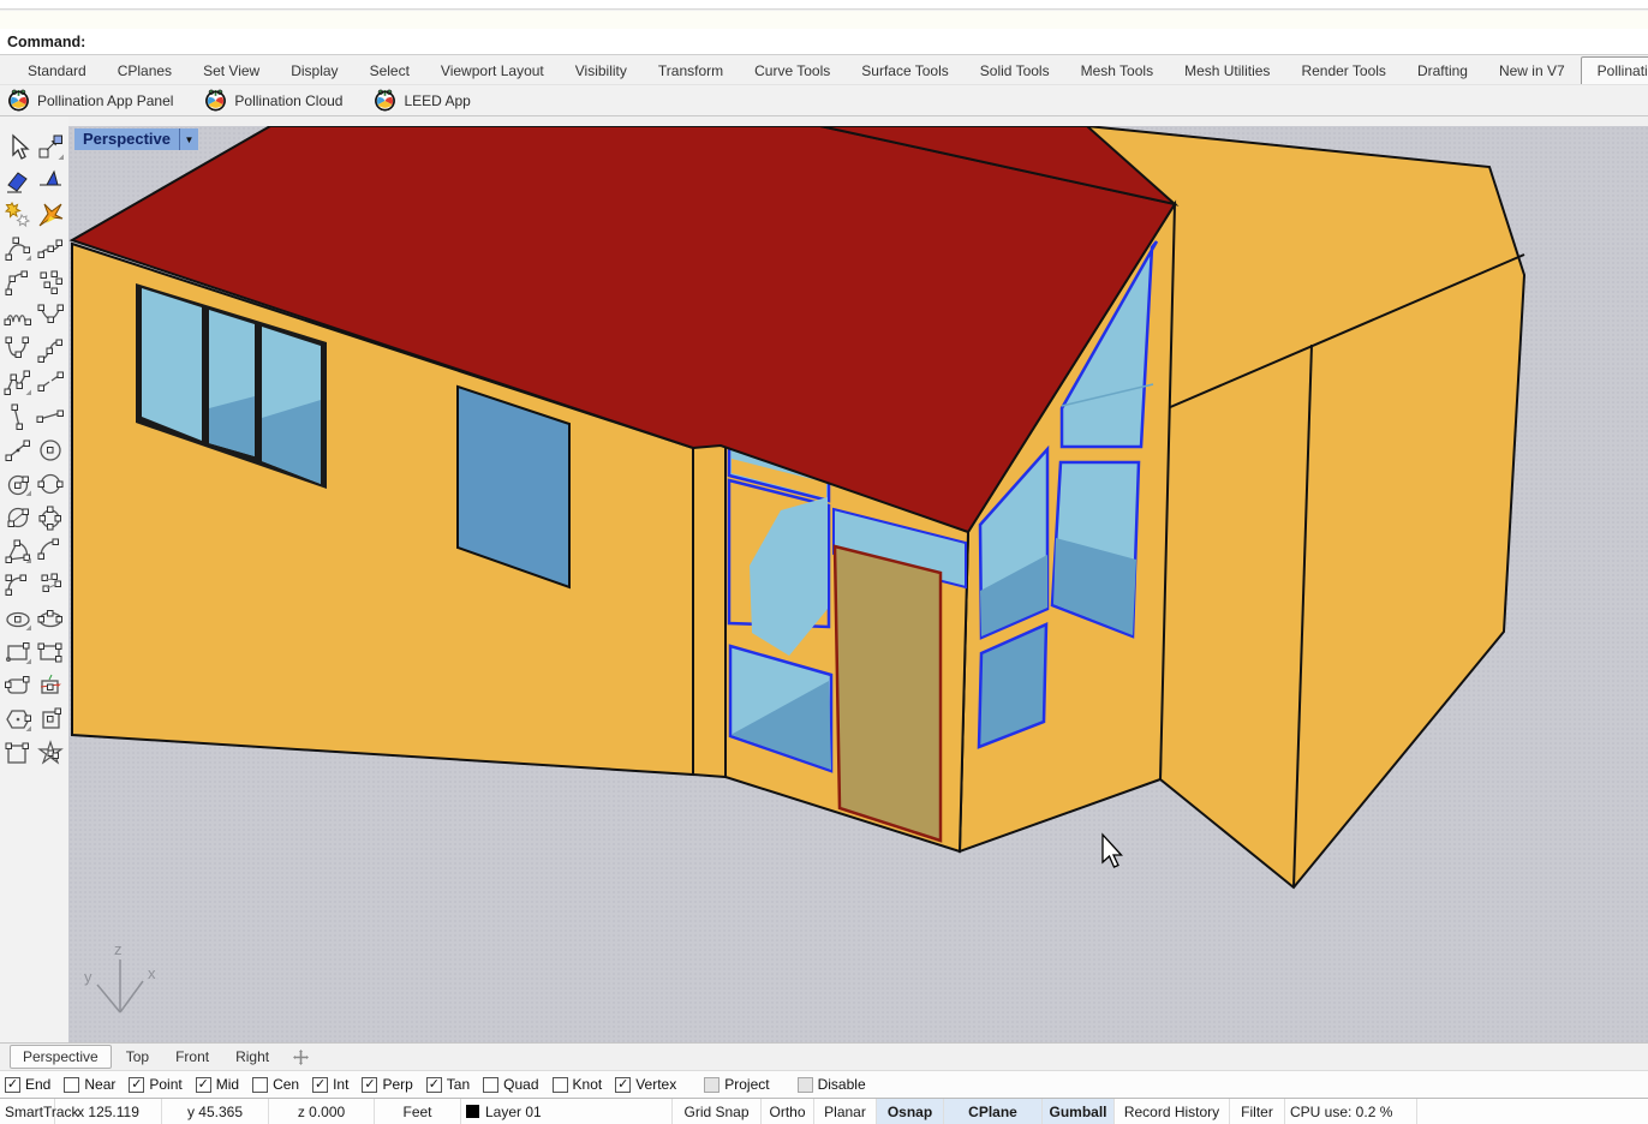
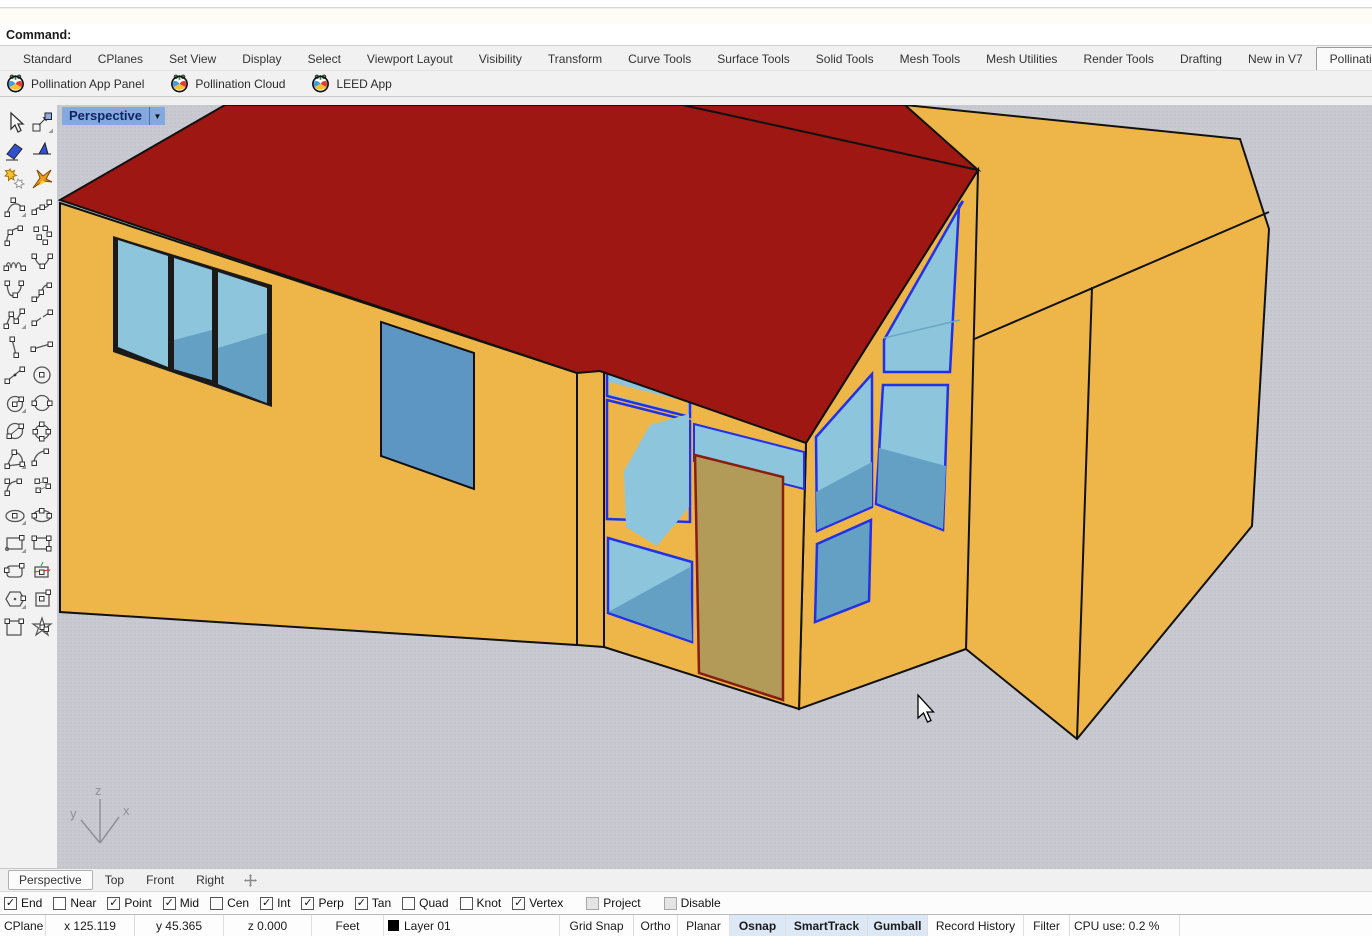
  Command:
  Standard
  CPlanes
  Set View
  Display
  Select
  Viewport Layout
  Visibility
  Transform
  Curve Tools
  Surface Tools
  Solid Tools
  Mesh Tools
  Mesh Utilities
  Render Tools
  Drafting
  New in V7
  Pollination App Panel
  Pollination Cloud
  LEED App
  z
  y
  x
  Perspective
  ▼
  Perspective
  Top
  Front
  Right
  ✓
  End
  Near
  ✓
  Point
  ✓
  Mid
  Cen
  ✓
  Int
  ✓
  Perp
  ✓
  Tan
  Quad
  Knot
  ✓
  Vertex
  Project
  Disable
- SmartTrack
+ CPlane
  x 125.119
  y 45.365
  z 0.000
  Feet
  Layer 01
  Grid Snap
  Ortho
  Planar
  Osnap
- CPlane
+ SmartTrack
  Gumball
  Record History
  Filter
  CPU use: 0.2 %
